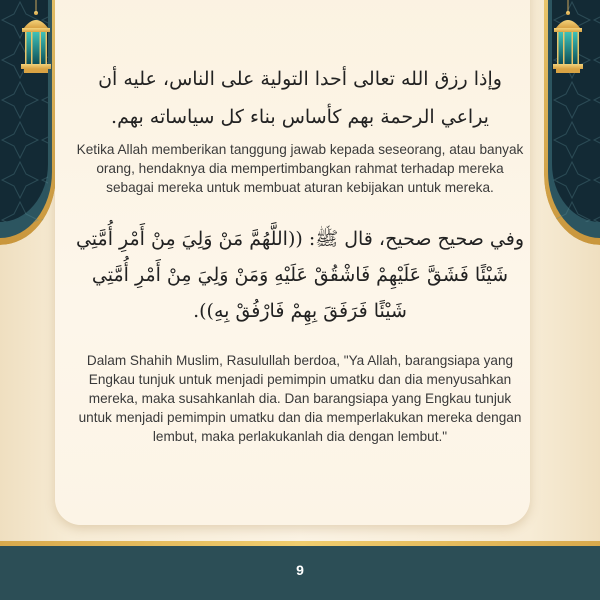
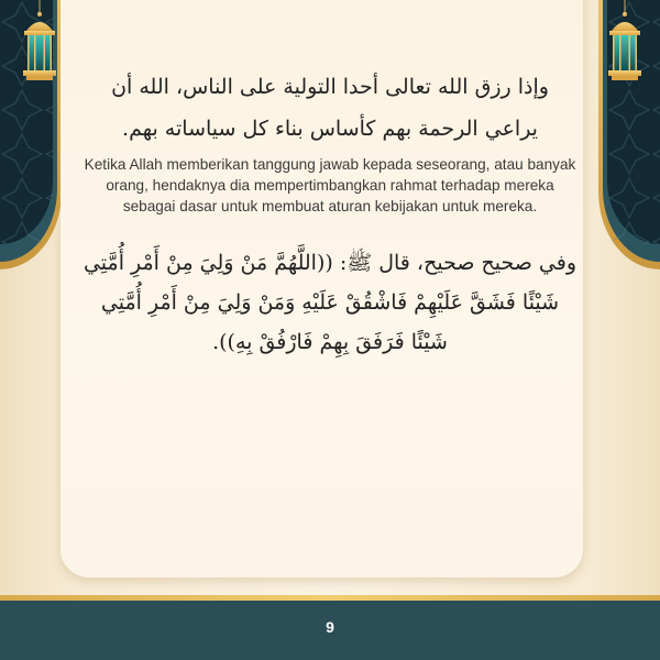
- وإذا رزق الله تعالى أحدا التولية على الناس، عليه أن يراعي الرحمة بهم كأساس بناء كل سياساته بهم.
+ وإذا رزق الله تعالى أحدا التولية على الناس، الله أن يراعي الرحمة بهم كأساس بناء كل سياساته بهم.
- Ketika Allah memberikan tanggung jawab kepada seseorang, atau banyak orang, hendaknya dia mempertimbangkan rahmat terhadap mereka sebagai mereka untuk membuat aturan kebijakan untuk mereka.
+ Ketika Allah memberikan tanggung jawab kepada seseorang, atau banyak orang, hendaknya dia mempertimbangkan rahmat terhadap mereka sebagai dasar untuk membuat aturan kebijakan untuk mereka.
  وفي صحيح صحيح، قال ﷺ: ((اللَّهُمَّ مَنْ وَلِيَ مِنْ أَمْرِ أُمَّتِي شَيْئًا فَشَقَّ عَلَيْهِمْ فَاشْقُقْ عَلَيْهِ وَمَنْ وَلِيَ مِنْ أَمْرِ أُمَّتِي شَيْئًا فَرَفَقَ بِهِمْ فَارْفُقْ بِهِ)).
- Dalam Shahih Muslim, Rasulullah berdoa, "Ya Allah, barangsiapa yang Engkau tunjuk untuk menjadi pemimpin umatku dan dia menyusahkan mereka, maka susahkanlah dia. Dan barangsiapa yang Engkau tunjuk untuk menjadi pemimpin umatku dan dia memperlakukan mereka dengan lembut, maka perlakukanlah dia dengan lembut."
  9
